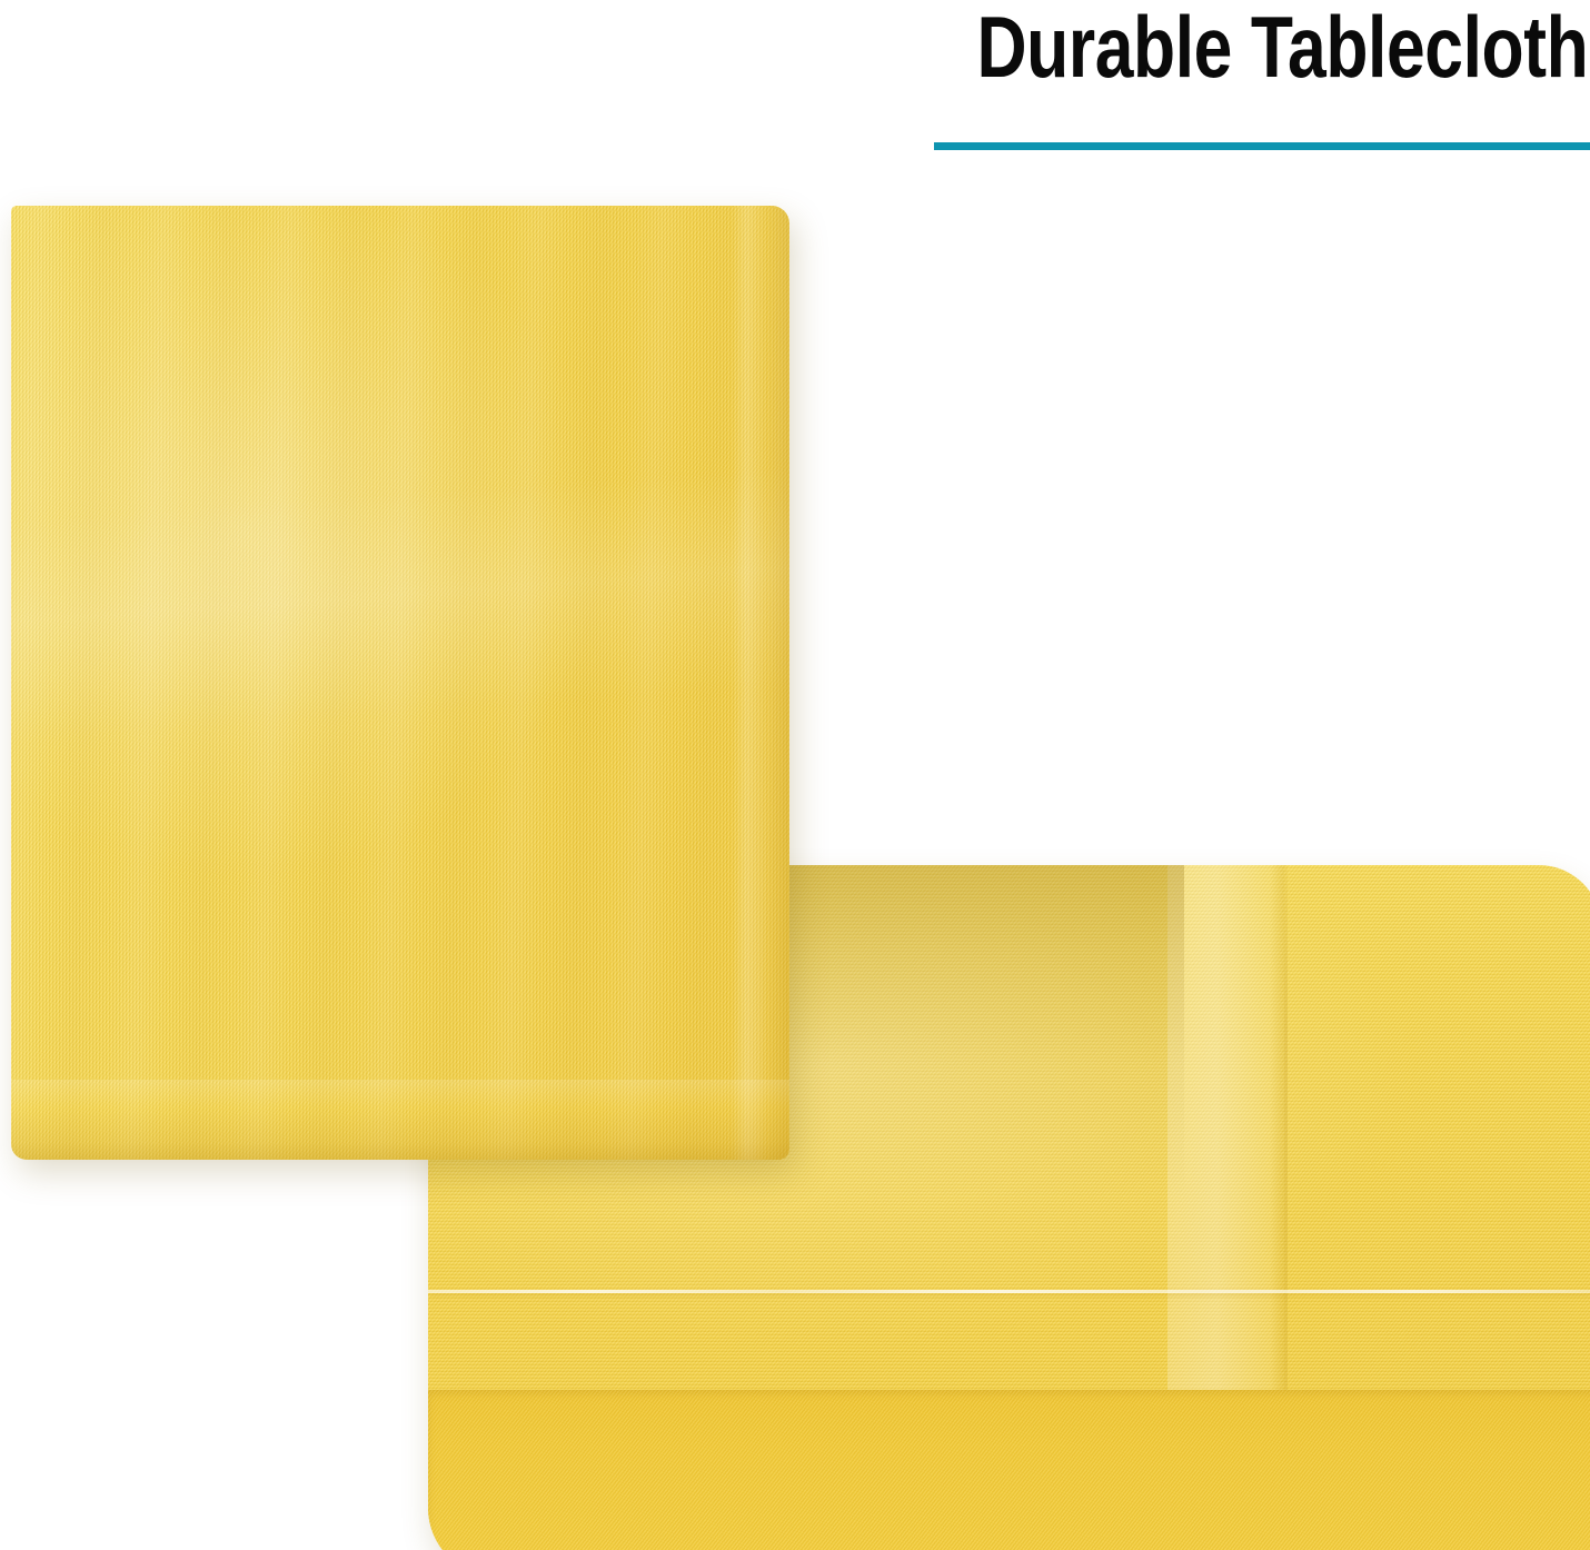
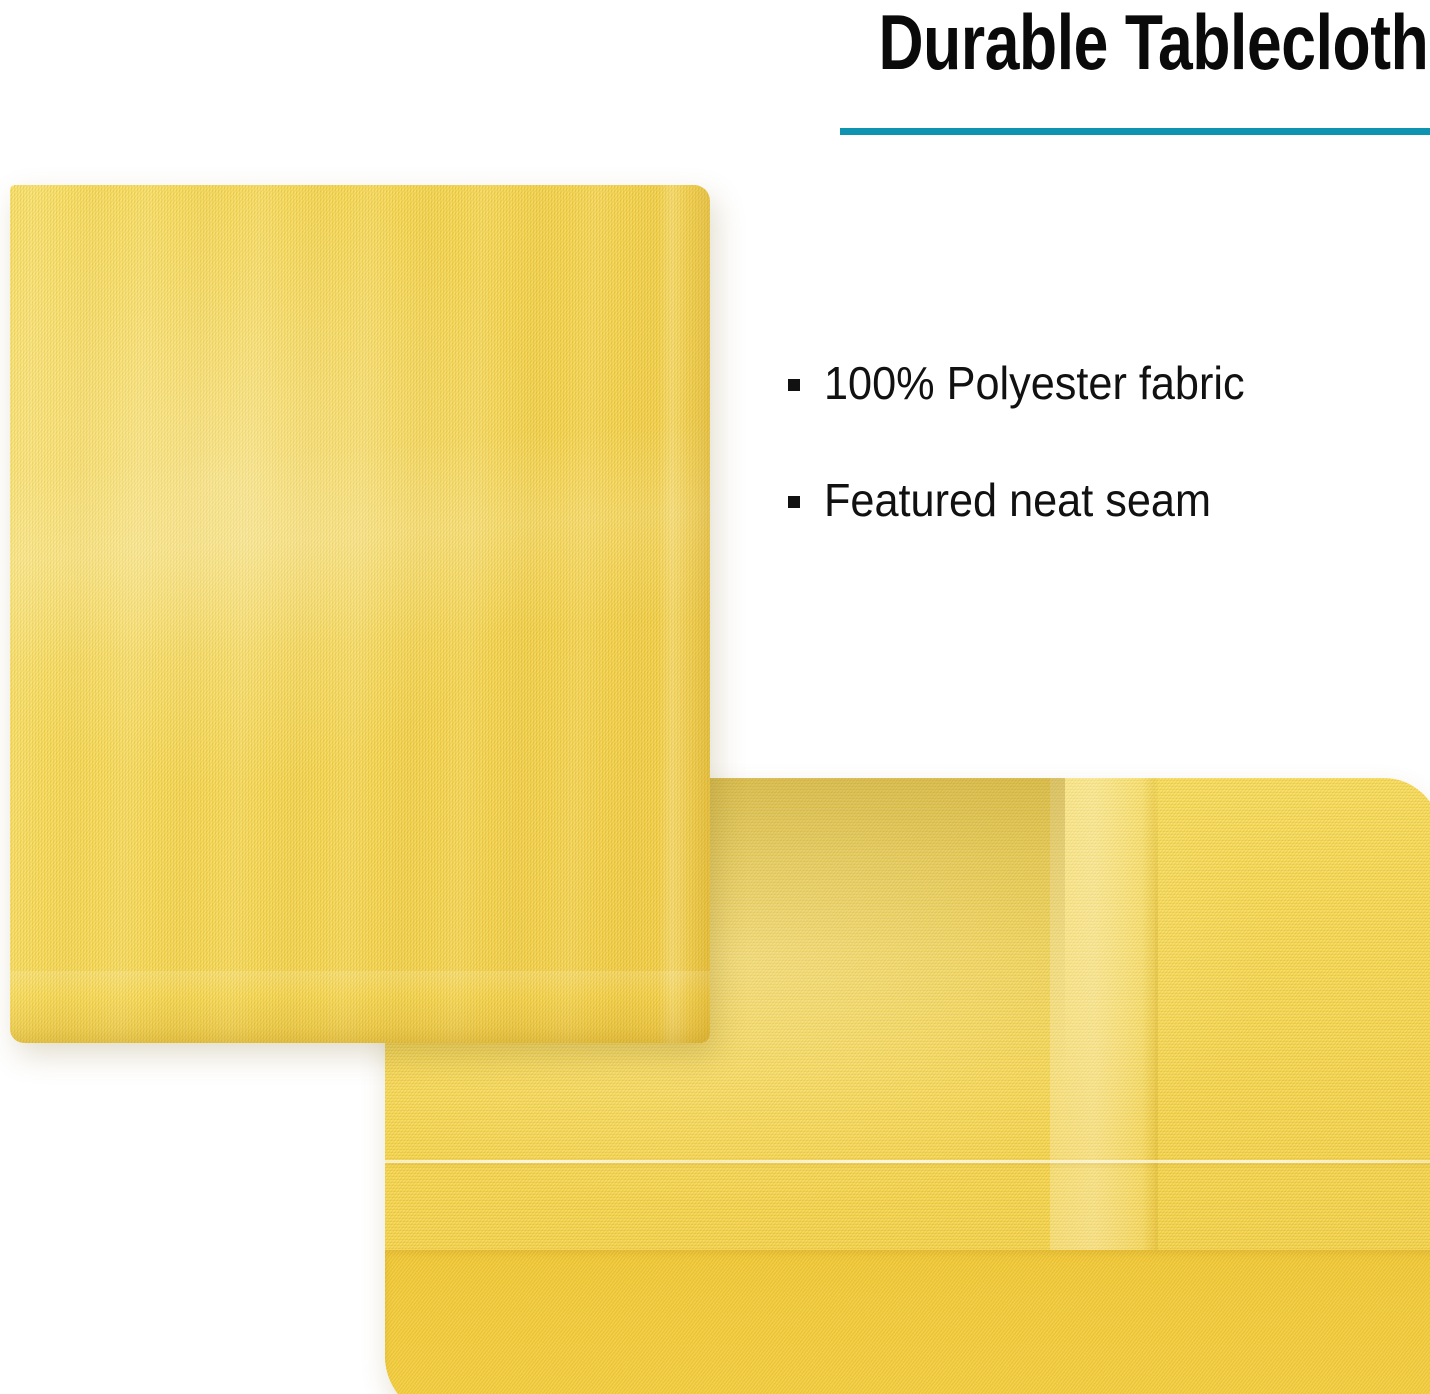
  Durable Tablecloth
+ 100% Polyester fabric
+ Featured neat seam
